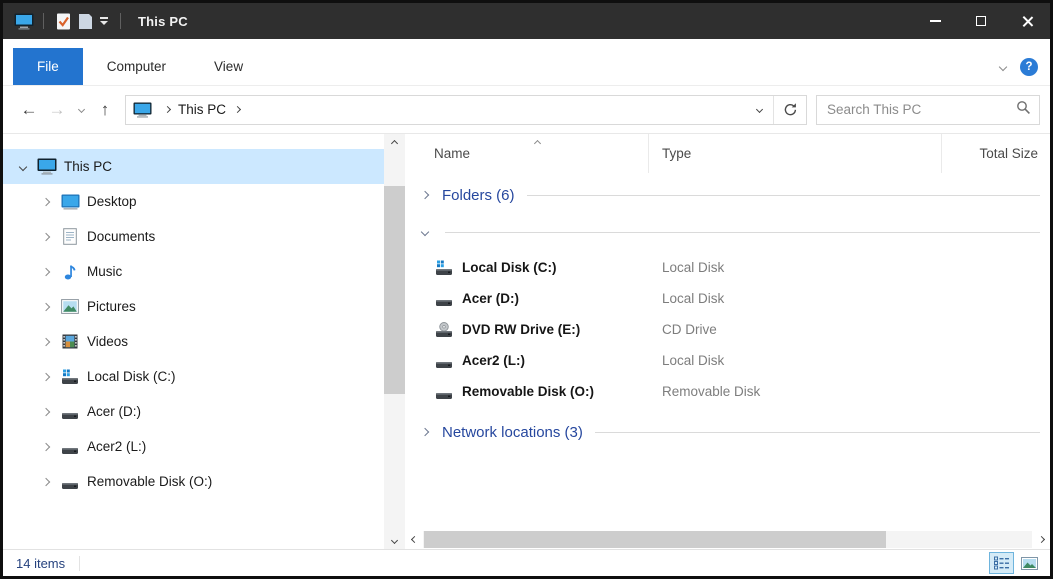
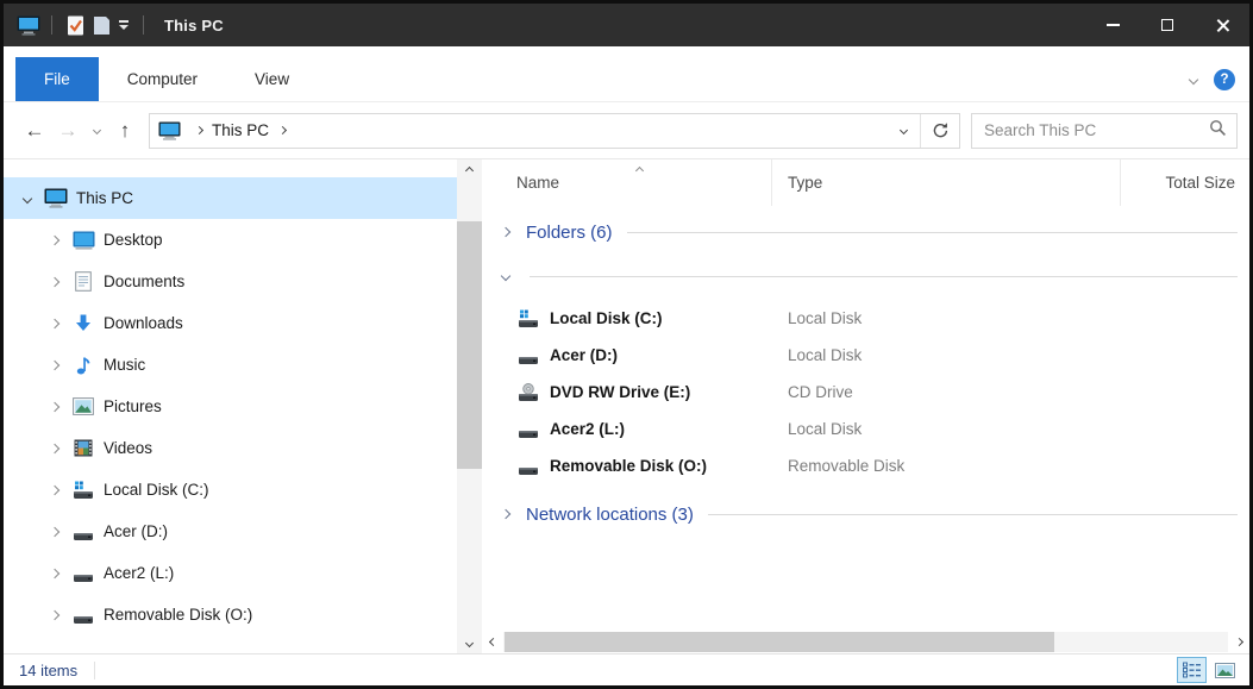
  This PC
  File
  Computer
  View
  ?
  ←
  →
  ↑
  This PC
  Search This PC
  This PC
  Desktop
  Documents
+ Downloads
  Music
  Pictures
  Videos
  Local Disk (C:)
  Acer (D:)
  Acer2 (L:)
  Removable Disk (O:)
  Name
  Type
  Total Size
  Folders (6)
  Local Disk (C:)
  Local Disk
  Acer (D:)
  Local Disk
  DVD RW Drive (E:)
  CD Drive
  Acer2 (L:)
  Local Disk
  Removable Disk (O:)
  Removable Disk
  Network locations (3)
  14 items
